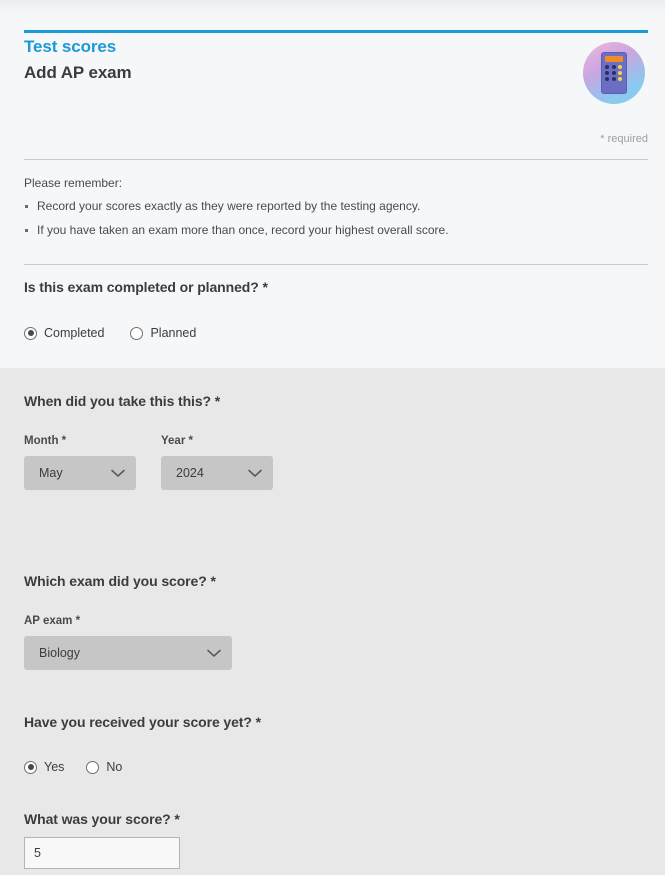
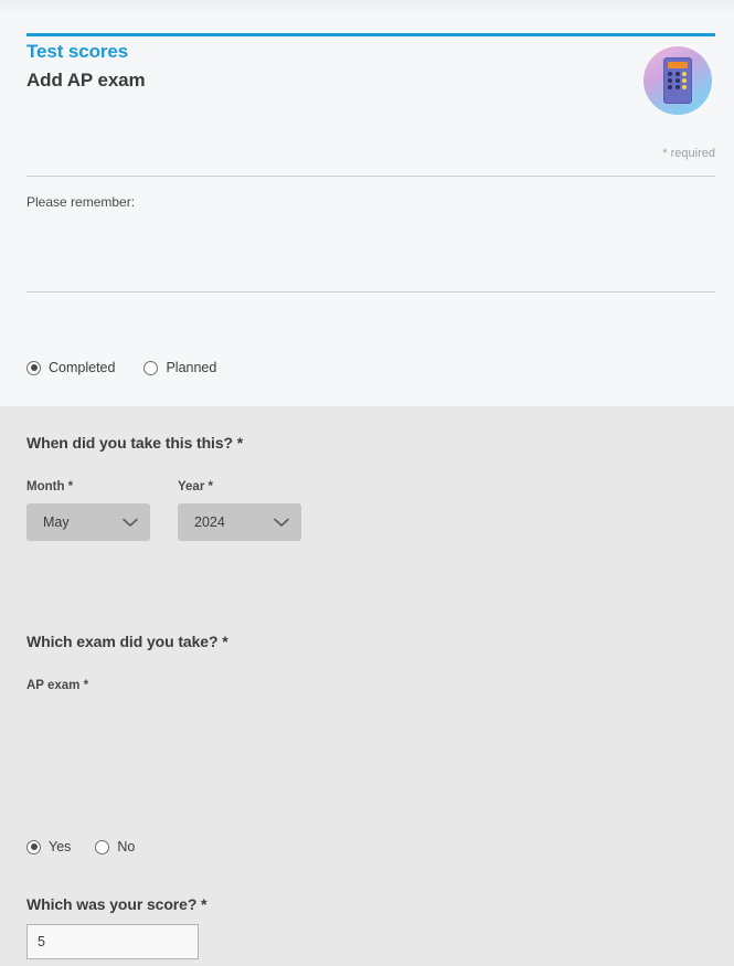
  Test scores
  Add AP exam
  * required
  Please remember:
- Record your scores exactly as they were reported by the testing agency.
- If you have taken an exam more than once, record your highest overall score.
- Is this exam completed or planned? *
  Completed
  Planned
  When did you take this this? *
  Month *
  May
  Year *
  2024
- Which exam did you score? *
+ Which exam did you take? *
  AP exam *
- Biology
- Have you received your score yet? *
  Yes
  No
- What was your score? *
+ Which was your score? *
  5
